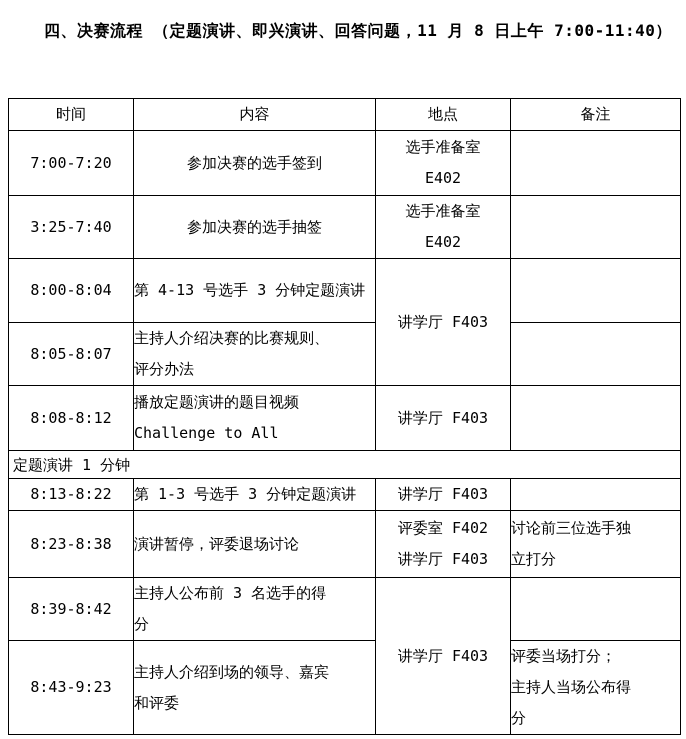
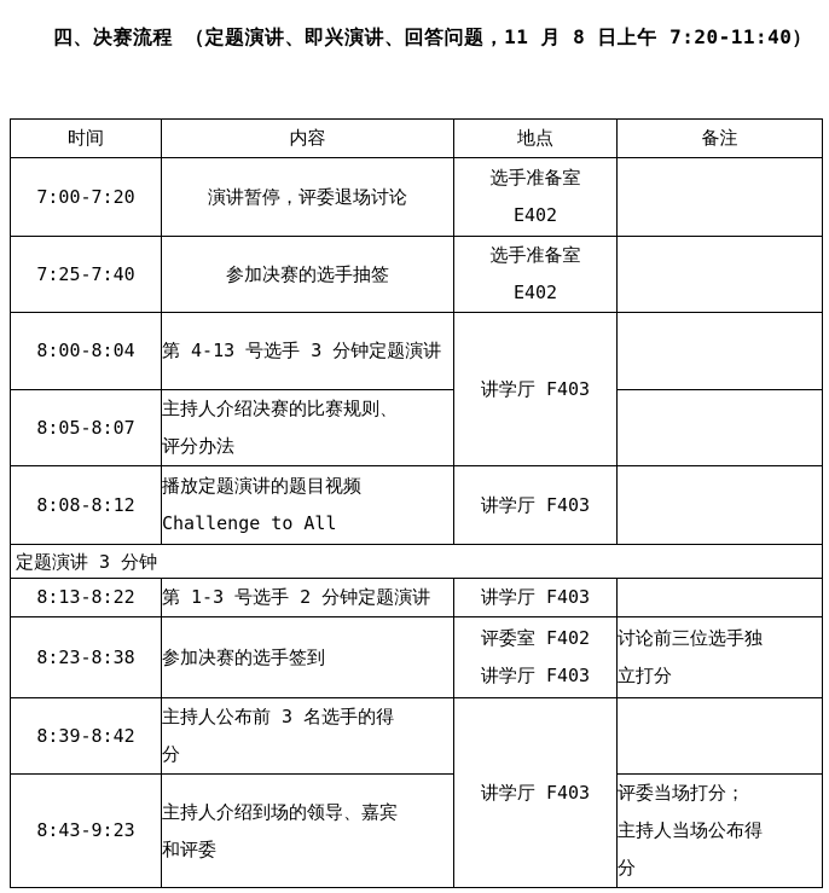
- 四、决赛流程 （定题演讲、即兴演讲、回答问题，11 月 8 日上午 7:00-11:40）
+ 四、决赛流程 （定题演讲、即兴演讲、回答问题，11 月 8 日上午 7:20-11:40）
  时间	内容	地点	备注
- 7:00-7:20	参加决赛的选手签到	选手准备室 E402
+ 7:00-7:20	演讲暂停，评委退场讨论	选手准备室 E402
- 3:25-7:40	参加决赛的选手抽签	选手准备室 E402
+ 7:25-7:40	参加决赛的选手抽签	选手准备室 E402
  8:00-8:04	第 4-13 号选手 3 分钟定题演讲	讲学厅 F403
  8:05-8:07	主持人介绍决赛的比赛规则、 评分办法
  8:08-8:12	播放定题演讲的题目视频 Challenge to All	讲学厅 F403
- 定题演讲 1 分钟
+ 定题演讲 3 分钟
- 8:13-8:22	第 1-3 号选手 3 分钟定题演讲	讲学厅 F403
+ 8:13-8:22	第 1-3 号选手 2 分钟定题演讲	讲学厅 F403
- 8:23-8:38	演讲暂停，评委退场讨论	评委室 F402 讲学厅 F403	讨论前三位选手独 立打分
+ 8:23-8:38	参加决赛的选手签到	评委室 F402 讲学厅 F403	讨论前三位选手独 立打分
  8:39-8:42	主持人公布前 3 名选手的得 分	讲学厅 F403
  8:43-9:23	主持人介绍到场的领导、嘉宾 和评委	评委当场打分； 主持人当场公布得 分
